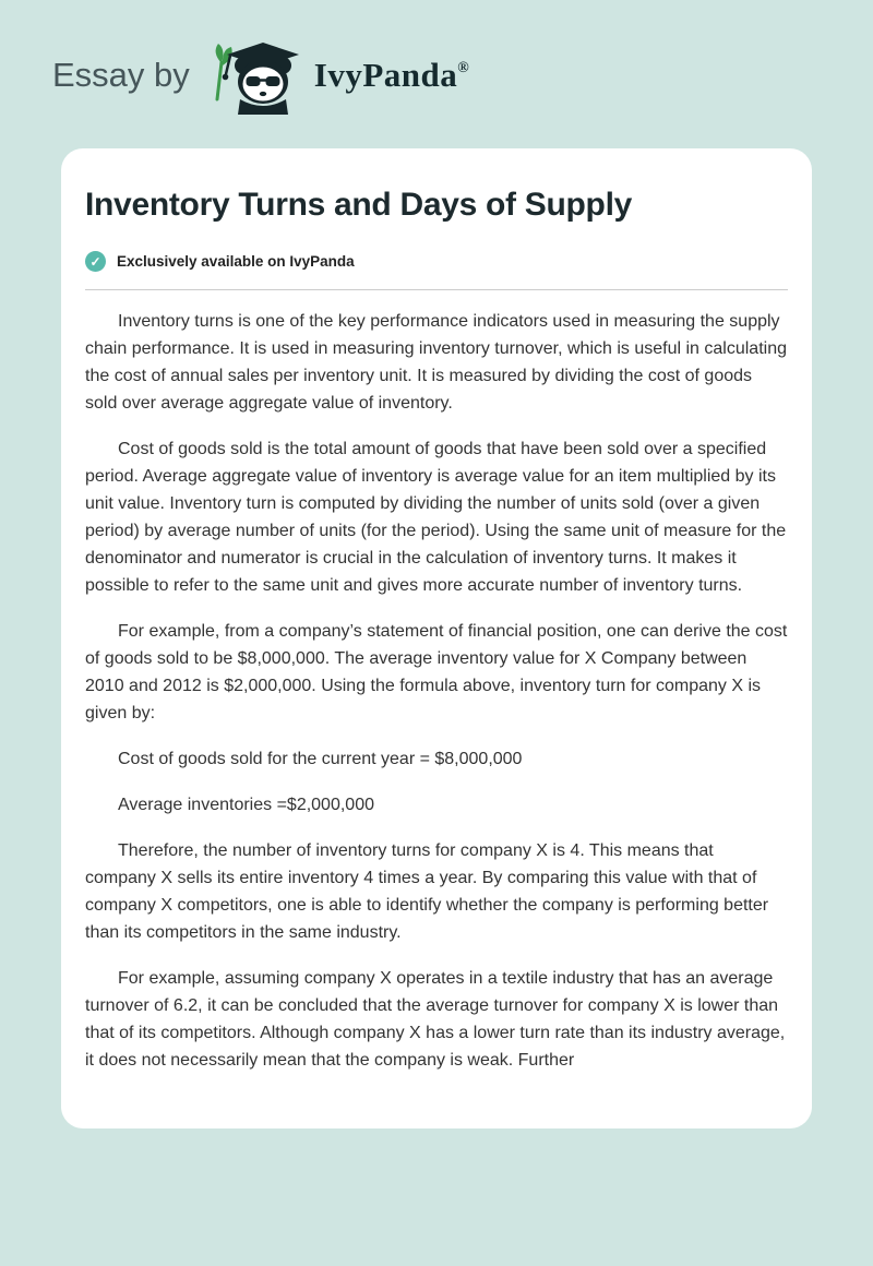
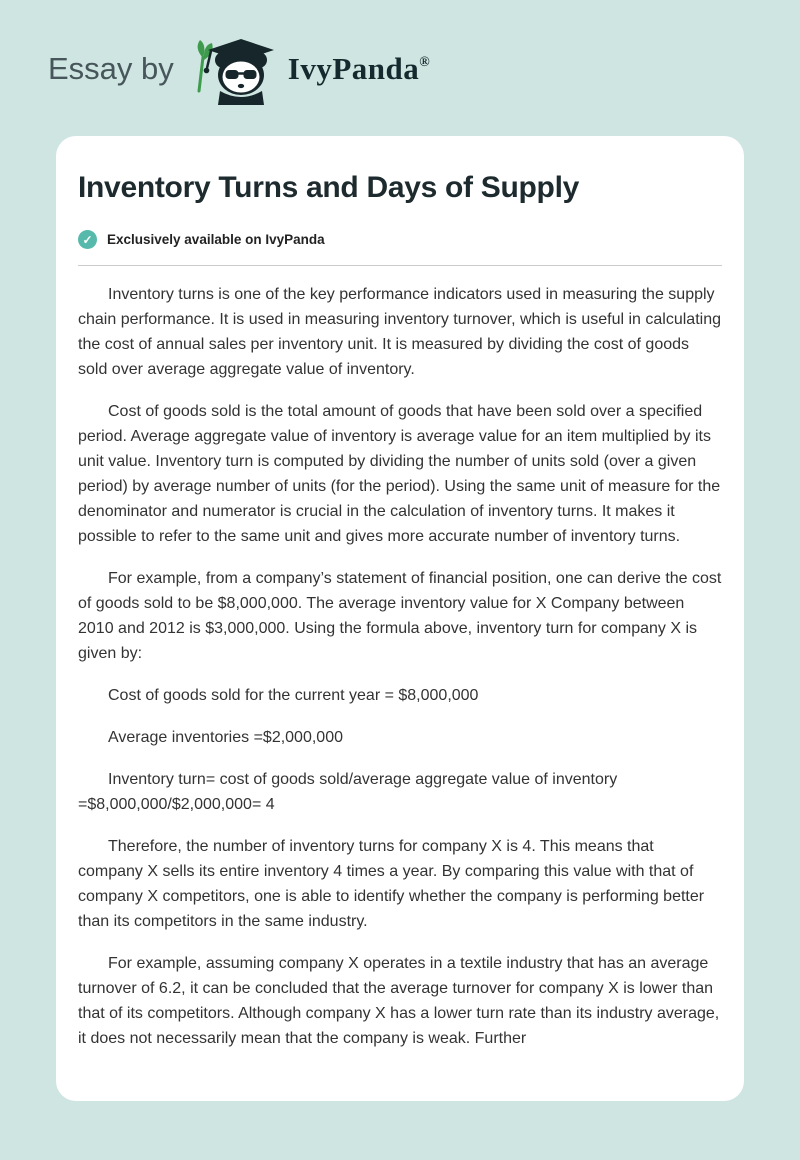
  Essay by
  IvyPanda®
  Inventory Turns and Days of Supply
  ✓
  Exclusively available on IvyPanda
  Inventory turns is one of the key performance indicators used in measuring the supply chain performance. It is used in measuring inventory turnover, which is useful in calculating the cost of annual sales per inventory unit. It is measured by dividing the cost of goods sold over average aggregate value of inventory.
  Cost of goods sold is the total amount of goods that have been sold over a specified period. Average aggregate value of inventory is average value for an item multiplied by its unit value. Inventory turn is computed by dividing the number of units sold (over a given period) by average number of units (for the period). Using the same unit of measure for the denominator and numerator is crucial in the calculation of inventory turns. It makes it possible to refer to the same unit and gives more accurate number of inventory turns.
- For example, from a company’s statement of financial position, one can derive the cost of goods sold to be $8,000,000. The average inventory value for X Company between 2010 and 2012 is $2,000,000. Using the formula above, inventory turn for company X is given by:
+ For example, from a company’s statement of financial position, one can derive the cost of goods sold to be $8,000,000. The average inventory value for X Company between 2010 and 2012 is $3,000,000. Using the formula above, inventory turn for company X is given by:
  Cost of goods sold for the current year = $8,000,000
  Average inventories =$2,000,000
+ Inventory turn= cost of goods sold/average aggregate value of inventory =$8,000,000/$2,000,000= 4
  Therefore, the number of inventory turns for company X is 4. This means that company X sells its entire inventory 4 times a year. By comparing this value with that of company X competitors, one is able to identify whether the company is performing better than its competitors in the same industry.
  For example, assuming company X operates in a textile industry that has an average turnover of 6.2, it can be concluded that the average turnover for company X is lower than that of its competitors. Although company X has a lower turn rate than its industry average, it does not necessarily mean that the company is weak. Further
